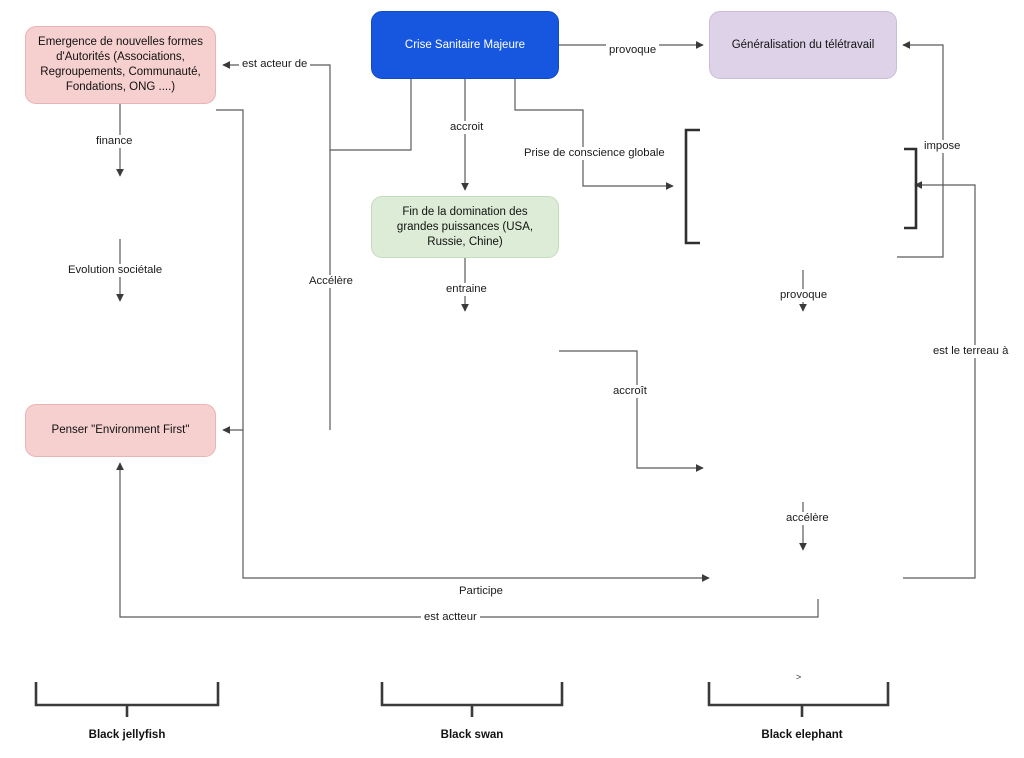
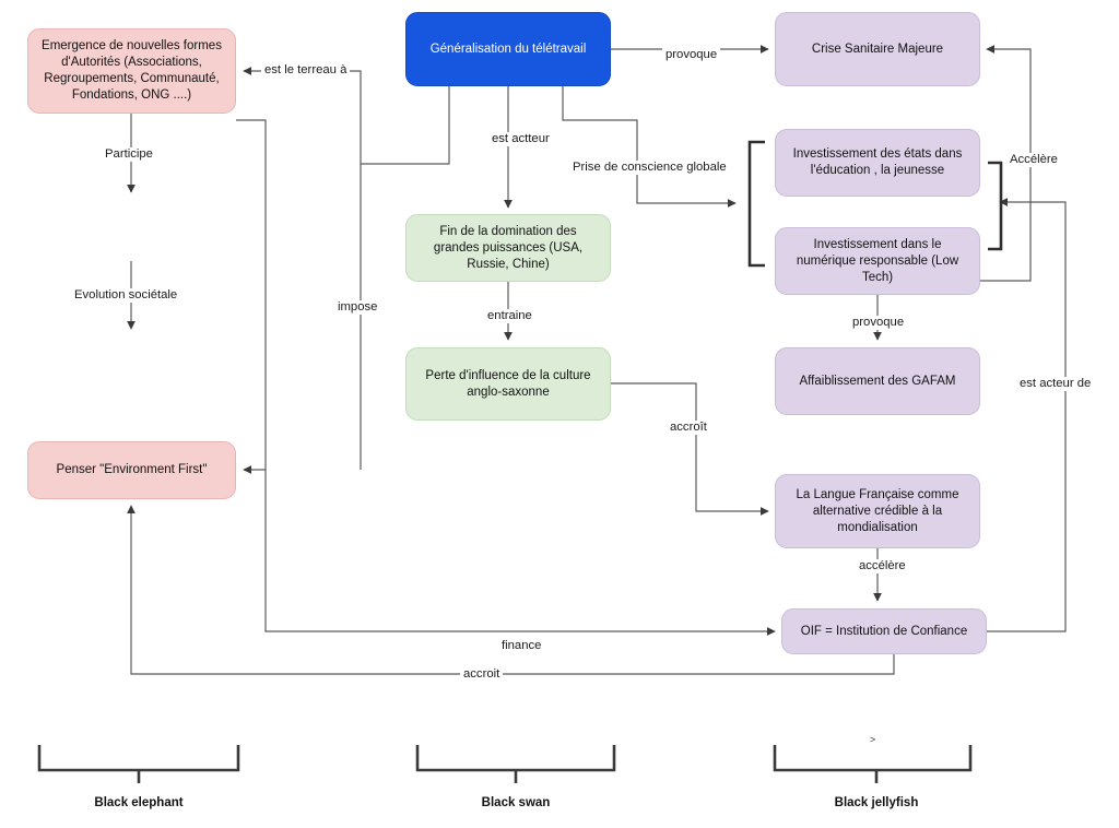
  Emergence de nouvelles formes d'Autorités (Associations, Regroupements, Communauté, Fondations, ONG ....)
  Penser "Environment First"
- Crise Sanitaire Majeure
+ Généralisation du télétravail
  Fin de la domination des grandes puissances (USA, Russie, Chine)
+ Perte d'influence de la culture anglo-saxonne
- Généralisation du télétravail
+ Crise Sanitaire Majeure
+ Investissement des états dans l'éducation , la jeunesse
+ Investissement dans le numérique responsable (Low Tech)
+ Affaiblissement des GAFAM
+ La Langue Française comme alternative crédible à la mondialisation
+ OIF = Institution de Confiance
- est acteur de
+ est le terreau à
- finance
+ Participe
  Evolution sociétale
- Accélère
+ impose
  provoque
- accroit
+ est actteur
  Prise de conscience globale
  entraine
  accroît
- impose
+ Accélère
  provoque
  accélère
- est le terreau à
+ est acteur de
- Participe
+ finance
- est actteur
+ accroit
- Black jellyfish
+ Black elephant
  Black swan
- Black elephant
+ Black jellyfish
  >
